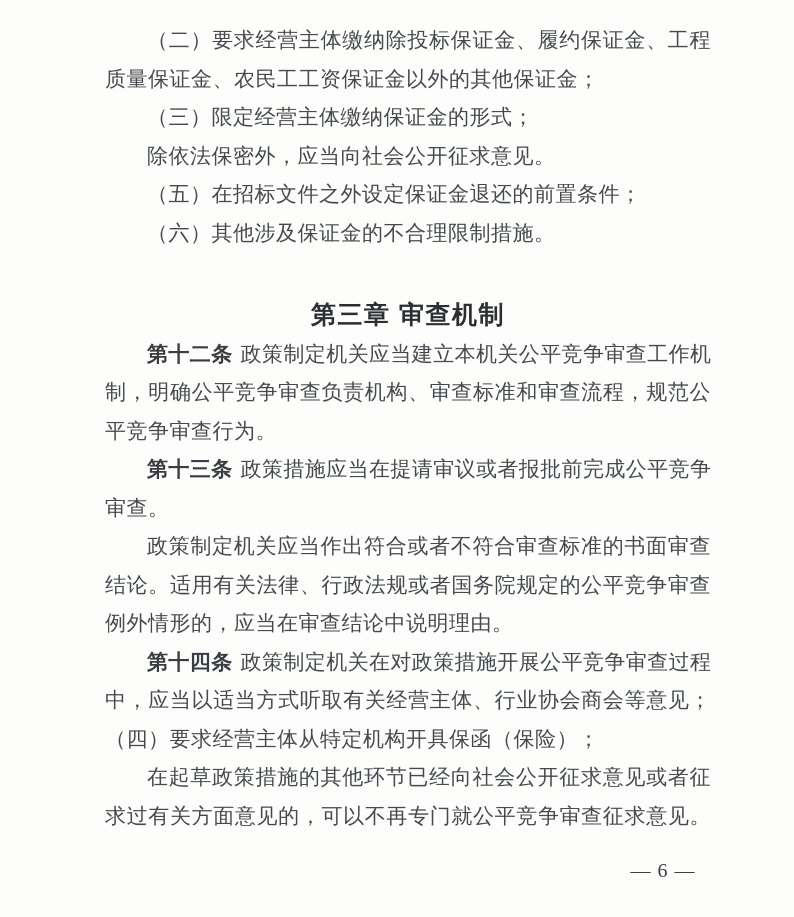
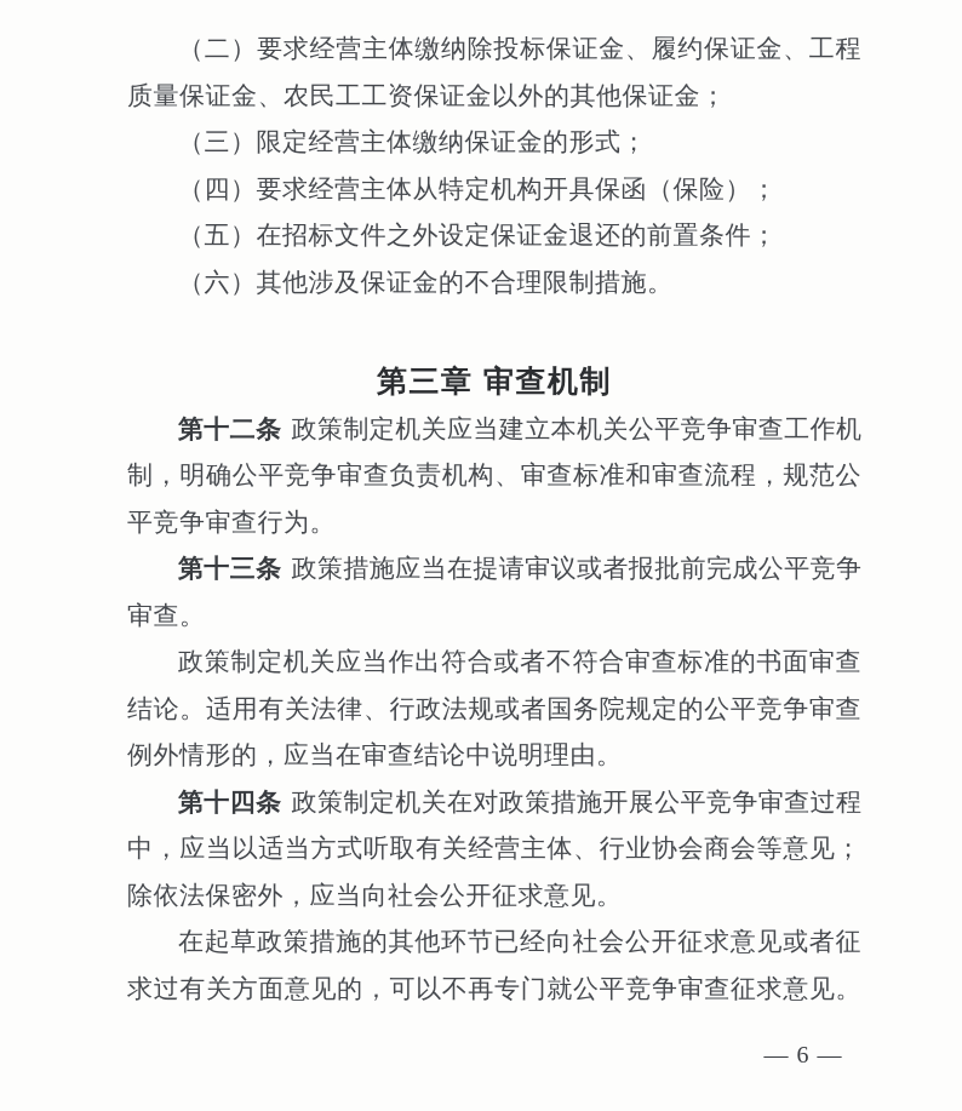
  （二）要求经营主体缴纳除投标保证金、履约保证金、工程
  质量保证金、农民工工资保证金以外的其他保证金；
  （三）限定经营主体缴纳保证金的形式；
- 除依法保密外，应当向社会公开征求意见。
+ （四）要求经营主体从特定机构开具保函（保险）；
  （五）在招标文件之外设定保证金退还的前置条件；
  （六）其他涉及保证金的不合理限制措施。
  第三章 审查机制
  第十二条 政策制定机关应当建立本机关公平竞争审查工作机
  制，明确公平竞争审查负责机构、审查标准和审查流程，规范公
  平竞争审查行为。
  第十三条 政策措施应当在提请审议或者报批前完成公平竞争
  审查。
  政策制定机关应当作出符合或者不符合审查标准的书面审查
  结论。适用有关法律、行政法规或者国务院规定的公平竞争审查
  例外情形的，应当在审查结论中说明理由。
  第十四条 政策制定机关在对政策措施开展公平竞争审查过程
  中，应当以适当方式听取有关经营主体、行业协会商会等意见；
- （四）要求经营主体从特定机构开具保函（保险）；
+ 除依法保密外，应当向社会公开征求意见。
  在起草政策措施的其他环节已经向社会公开征求意见或者征
  求过有关方面意见的，可以不再专门就公平竞争审查征求意见。
  — 6 —
